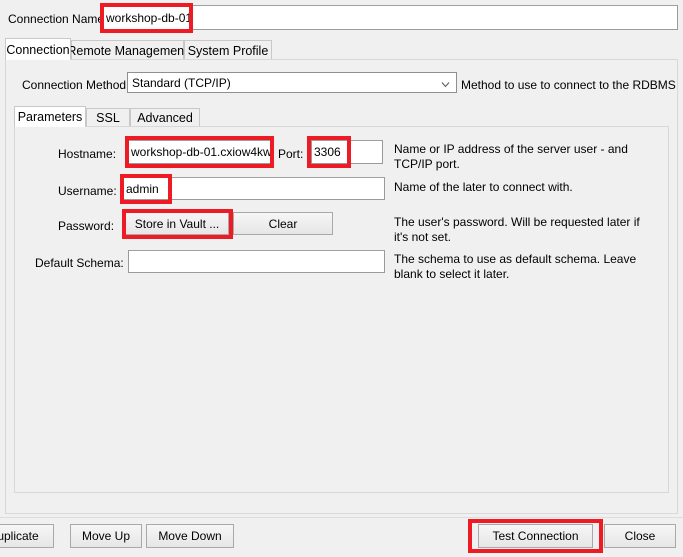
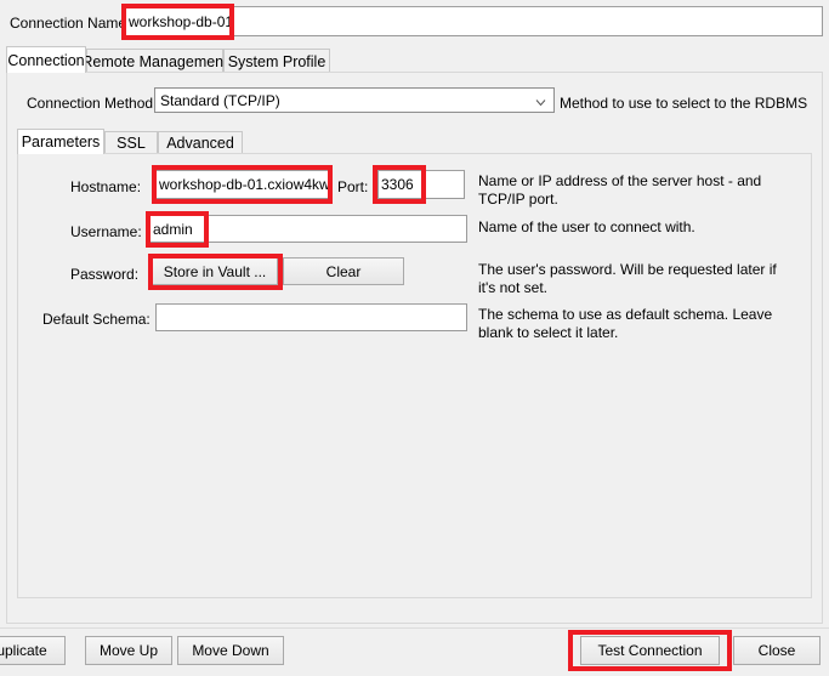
  Connection Name
  workshop-db-01
  Connection
  Remote Managemen
  System Profile
  Connection Method
  Standard (TCP/IP)
- Method to use to connect to the RDBMS
+ Method to use to select to the RDBMS
  Parameters
  SSL
  Advanced
  Hostname:
  workshop-db-01.cxiow4kw
  Port:
  3306
- Name or IP address of the server user - and TCP/IP port.
+ Name or IP address of the server host - and TCP/IP port.
  Username:
  admin
- Name of the later to connect with.
+ Name of the user to connect with.
  Password:
  Store in Vault ...
  Clear
  The user's password. Will be requested later if it's not set.
  Default Schema:
  The schema to use as default schema. Leave blank to select it later.
  uplicate
  Move Up
  Move Down
  Test Connection
  Close
